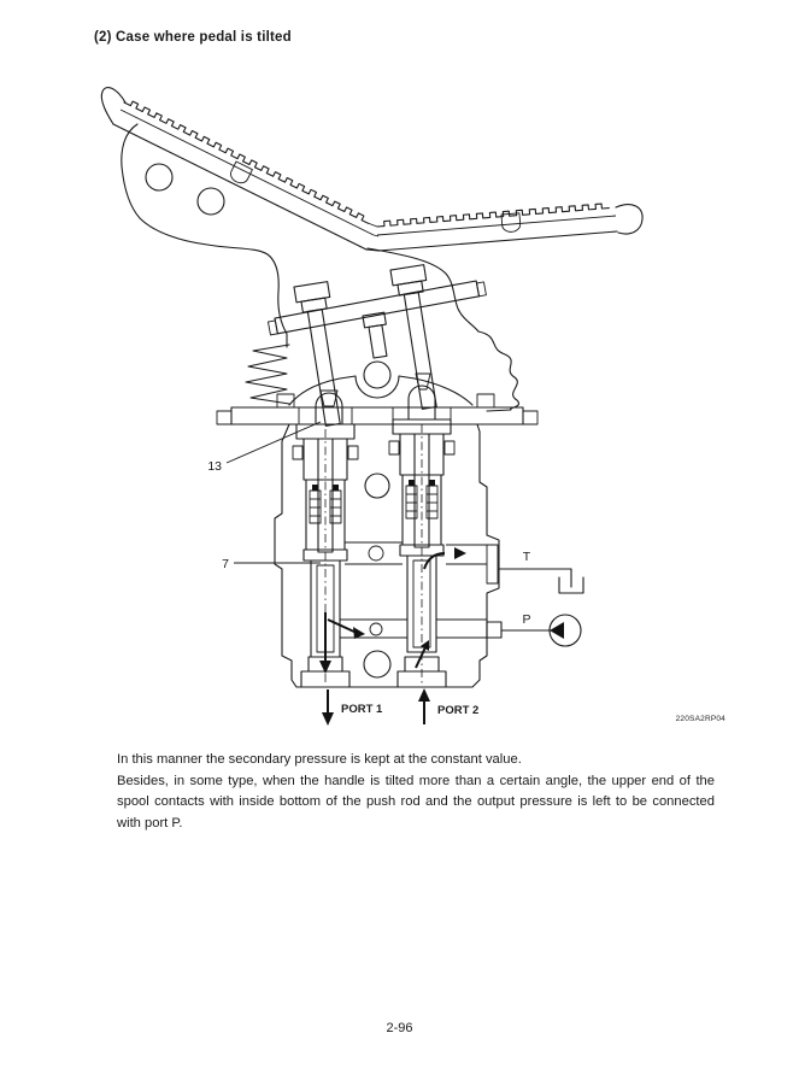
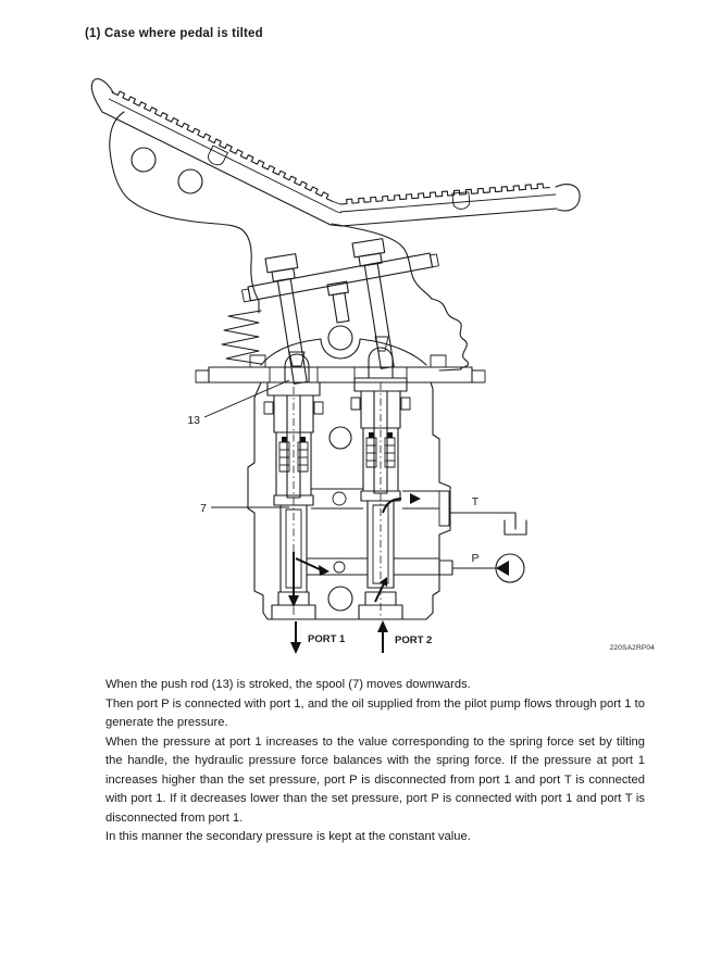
- (2) Case where pedal is tilted
+ (1) Case where pedal is tilted
  T
  P
  PORT 1
  PORT 2
  13
  7
+ When the push rod (13) is stroked, the spool (7) moves downwards.
+ Then port P is connected with port 1, and the oil supplied from the pilot pump flows through port 1 to generate the pressure.
+ When the pressure at port 1 increases to the value corresponding to the spring force set by tilting the handle, the hydraulic pressure force balances with the spring force. If the pressure at port 1 increases higher than the set pressure, port P is disconnected from port 1 and port T is connected with port 1. If it decreases lower than the set pressure, port P is connected with port 1 and port T is disconnected from port 1.
  In this manner the secondary pressure is kept at the constant value.
- Besides, in some type, when the handle is tilted more than a certain angle, the upper end of the spool contacts with inside bottom of the push rod and the output pressure is left to be connected with port P.
- 2-96
